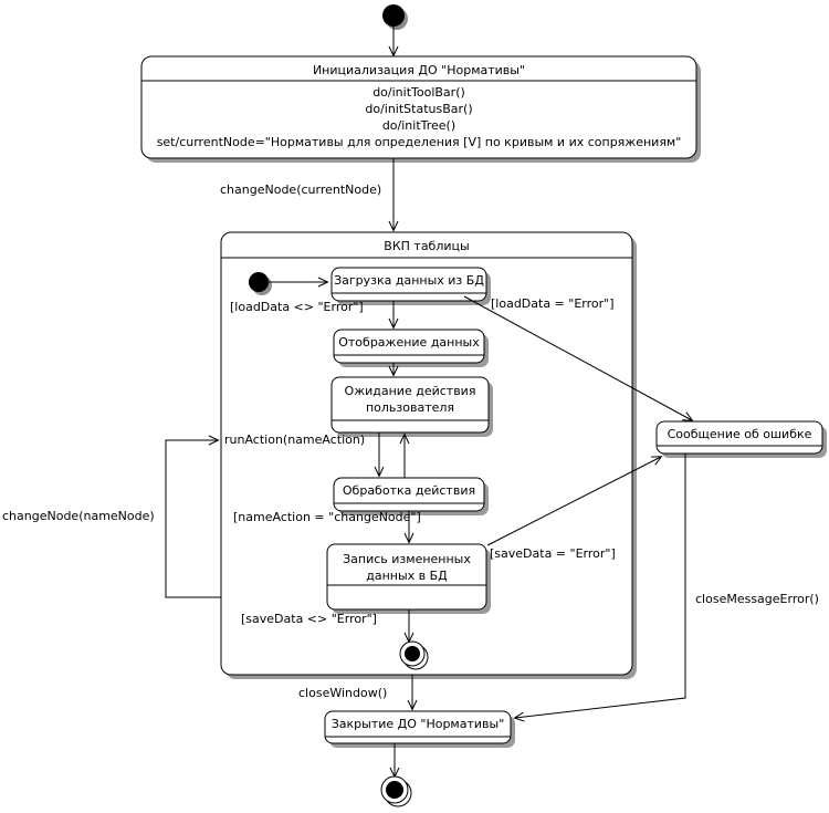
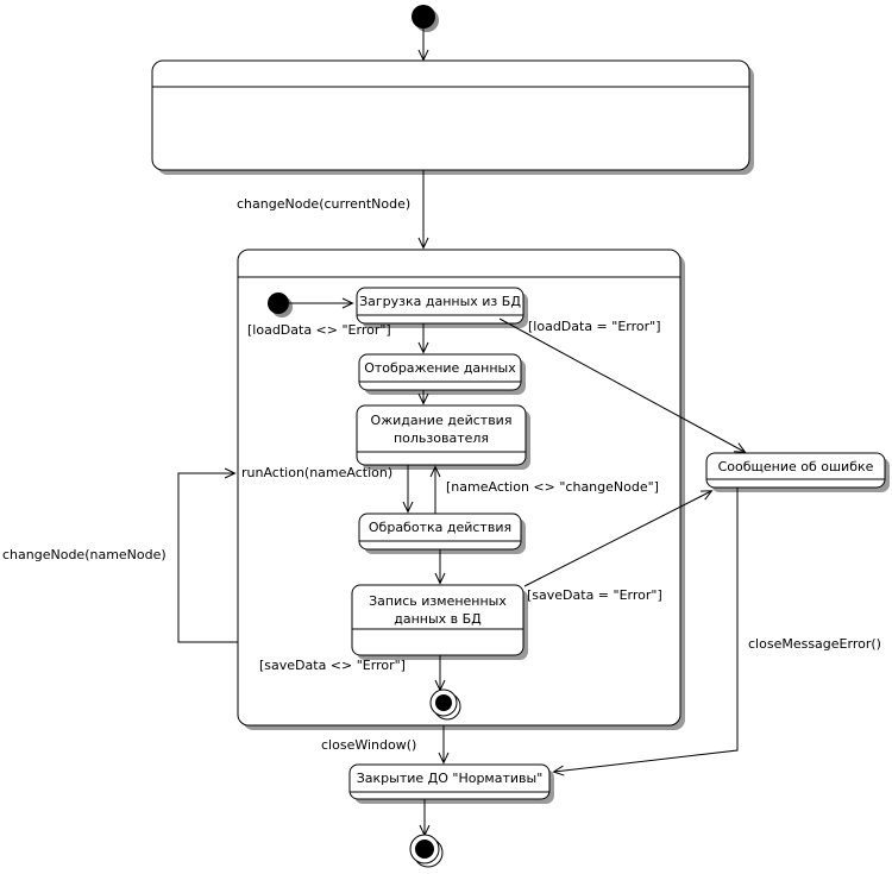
- Инициализация ДО "Нормативы"
- do/initToolBar()
- do/initStatusBar()
- do/initTree()
- set/currentNode="Нормативы для определения [V] по кривым и их сопряжениям"
  changeNode(currentNode)
- ВКП таблицы
  Загрузка данных из БД
  [loadData <> "Error"]
  [loadData = "Error"]
  Отображение данных
  Ожидание действия
  пользователя
  runAction(nameAction)
+ [nameAction <> "changeNode"]
  Обработка действия
- [nameAction = "changeNode"]
  Запись измененных
  данных в БД
  [saveData = "Error"]
  [saveData <> "Error"]
  changeNode(nameNode)
  Сообщение об ошибке
  closeMessageError()
  closeWindow()
  Закрытие ДО "Нормативы"
